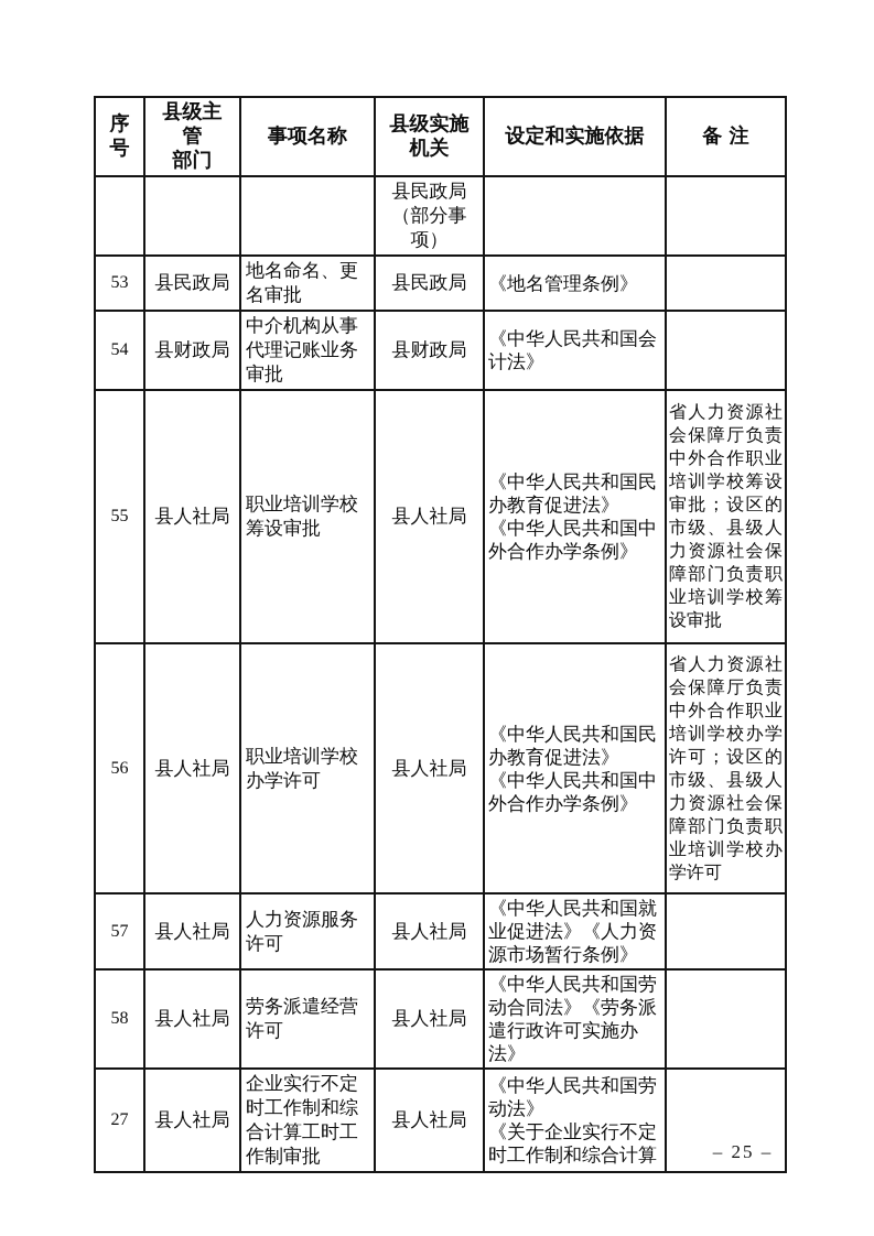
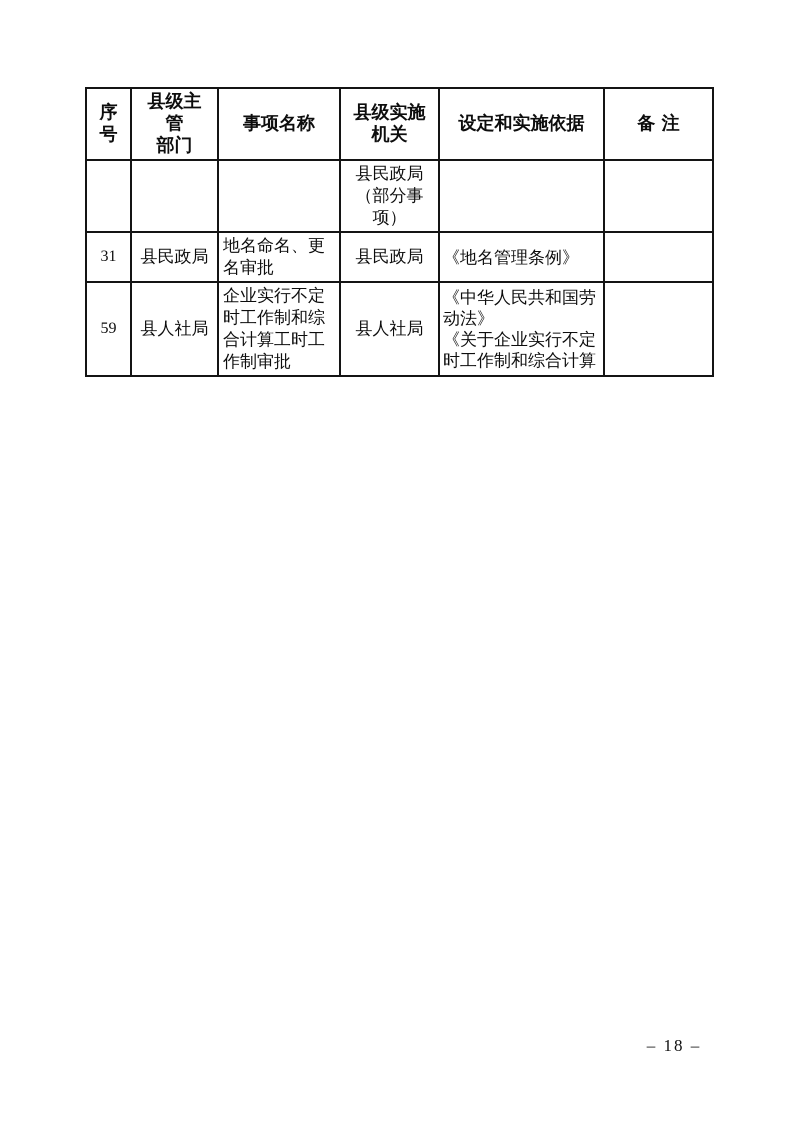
  序 号	县级主 管 部门	事项名称	县级实施 机关	设定和实施依据	备 注
  			县民政局 （部分事 项）
- 53	县民政局	地名命名、更名审批	县民政局	《地名管理条例》
+ 31	县民政局	地名命名、更名审批	县民政局	《地名管理条例》
- 54	县财政局	中介机构从事代理记账业务审批	县财政局	《中华人民共和国会计法》
- 55	县人社局	职业培训学校筹设审批	县人社局	《中华人民共和国民办教育促进法》 《中华人民共和国中外合作办学条例》	省人力资源社会保障厅负责中外合作职业培训学校筹设审批；设区的市级、县级人力资源社会保障部门负责职业培训学校筹设审批
- 56	县人社局	职业培训学校办学许可	县人社局	《中华人民共和国民办教育促进法》 《中华人民共和国中外合作办学条例》	省人力资源社会保障厅负责中外合作职业培训学校办学许可；设区的市级、县级人力资源社会保障部门负责职业培训学校办学许可
- 57	县人社局	人力资源服务许可	县人社局	《中华人民共和国就业促进法》《人力资源市场暂行条例》
- 58	县人社局	劳务派遣经营许可	县人社局	《中华人民共和国劳动合同法》《劳务派遣行政许可实施办法》
- 27	县人社局	企业实行不定时工作制和综合计算工时工作制审批	县人社局	《中华人民共和国劳动法》 《关于企业实行不定时工作制和综合计算
+ 59	县人社局	企业实行不定时工作制和综合计算工时工作制审批	县人社局	《中华人民共和国劳动法》 《关于企业实行不定时工作制和综合计算
- – 25 –
+ – 18 –
